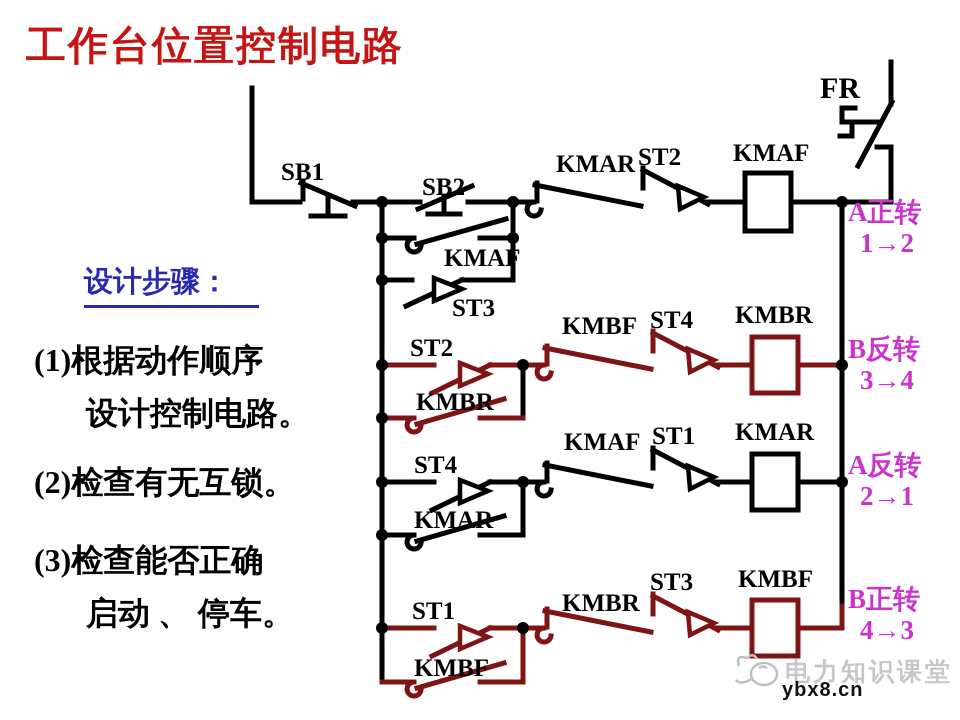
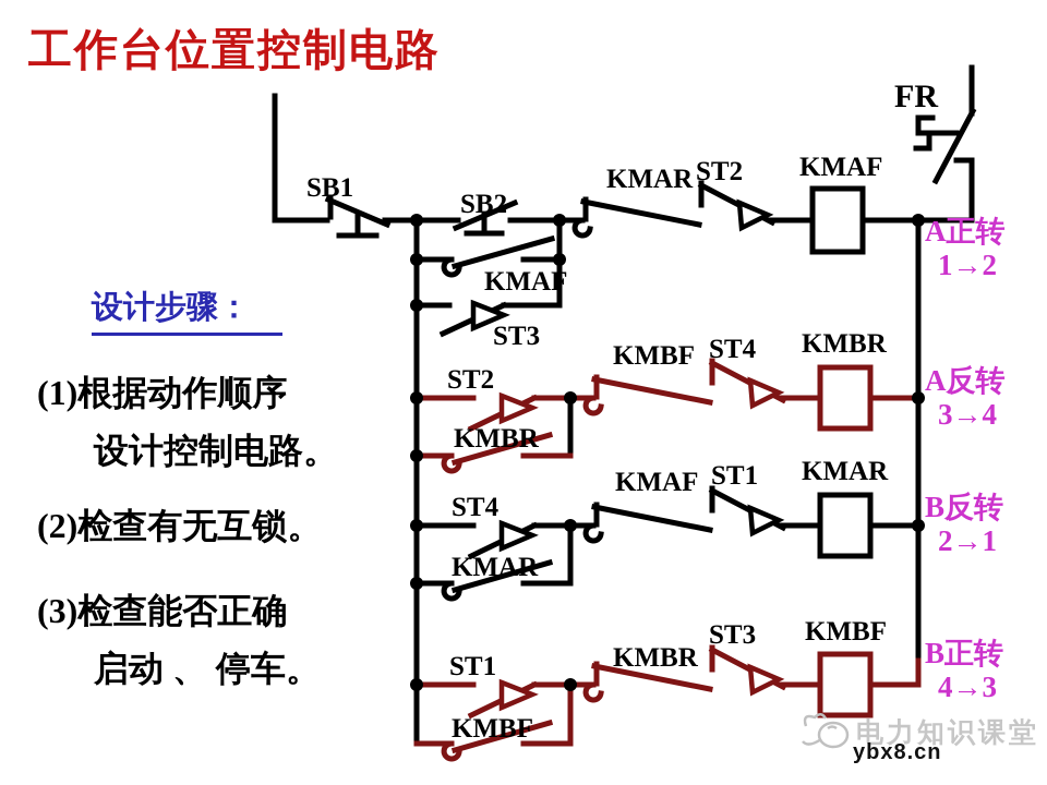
  工作台位置控制电路
  设计步骤：
  (1)根据动作顺序
  设计控制电路。
  (2)检查有无互锁。
  (3)检查能否正确
  启动 、 停车。
  FR
  SB1
  SB2
  KMAF
  ST3
  KMAR
  ST2
  KMAF
  ST2
  KMBR
  KMBF
  ST4
  KMBR
  ST4
  KMAR
  KMAF
  ST1
  KMAR
  ST1
  KMBF
  KMBR
  ST3
  KMBF
  A正转
  1→2
- B反转
+ A反转
  3→4
- A反转
+ B反转
  2→1
  B正转
  4→3
  电力知识课堂
  ybx8.cn
